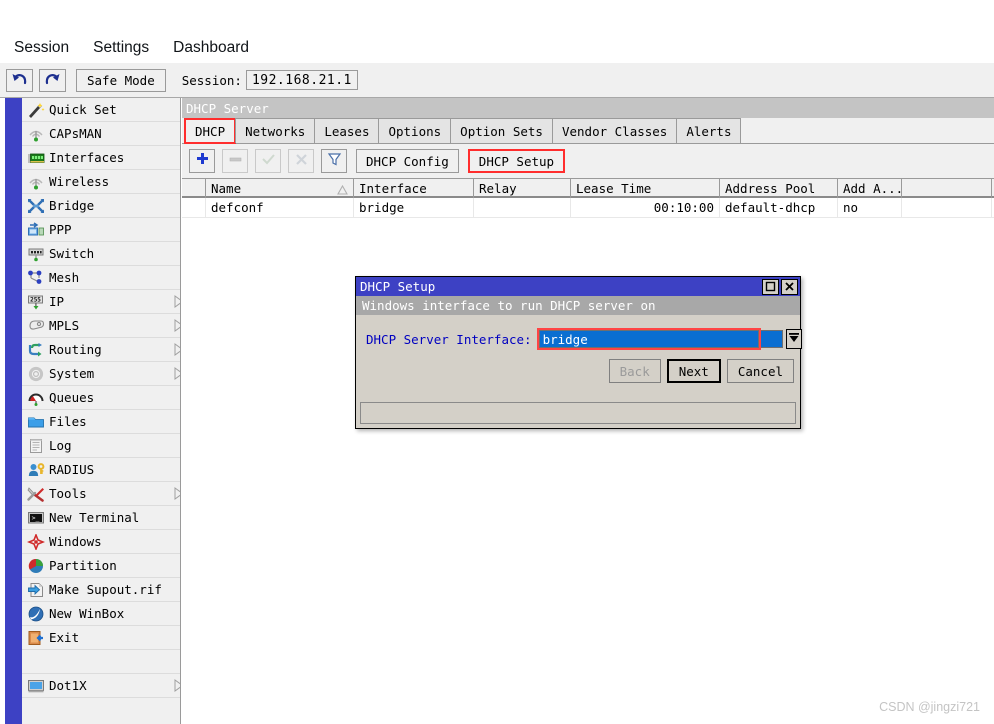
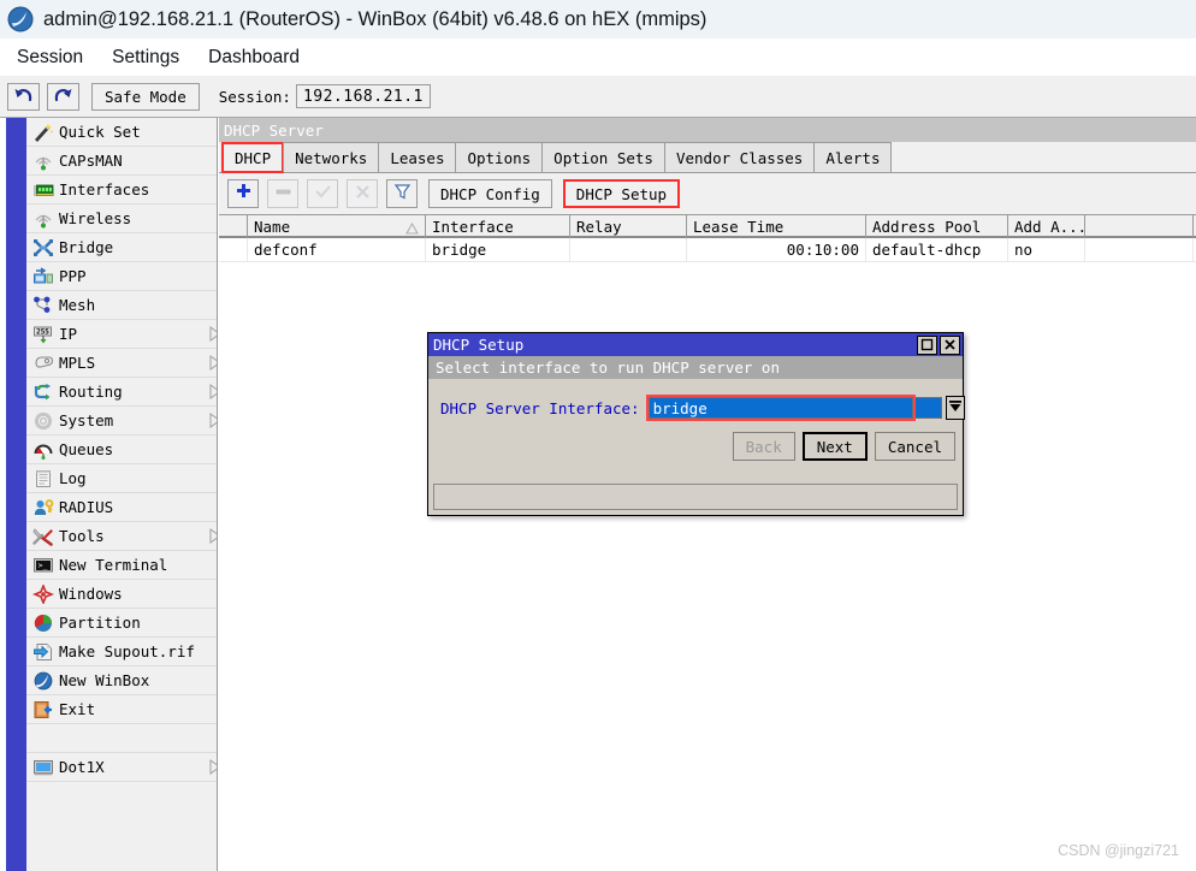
+ admin@192.168.21.1 (RouterOS) - WinBox (64bit) v6.48.6 on hEX (mmips)
  Session
  Settings
  Dashboard
  Safe Mode
  Session:
  192.168.21.1
  Quick Set
  CAPsMAN
  Interfaces
  Wireless
  Bridge
  PPP
- Switch
  Mesh
  IP
  MPLS
  Routing
  System
  Queues
- Files
  Log
  RADIUS
  Tools
  >_
  New Terminal
  Windows
  Partition
  Make Supout.rif
  New WinBox
  Exit
  Dot1X
  DHCP Server
  DHCP
  Networks
  Leases
  Options
  Option Sets
  Vendor Classes
  Alerts
  DHCP Config
  DHCP Setup
  Name
  Interface
  Relay
  Lease Time
  Address Pool
  Add A...
  defconf
  bridge
  00:10:00
  default-dhcp
  no
  DHCP Setup
- Windows interface to run DHCP server on
+ Select interface to run DHCP server on
  DHCP Server Interface:
  bridge
  Back
  Next
  Cancel
  CSDN @jingzi721
